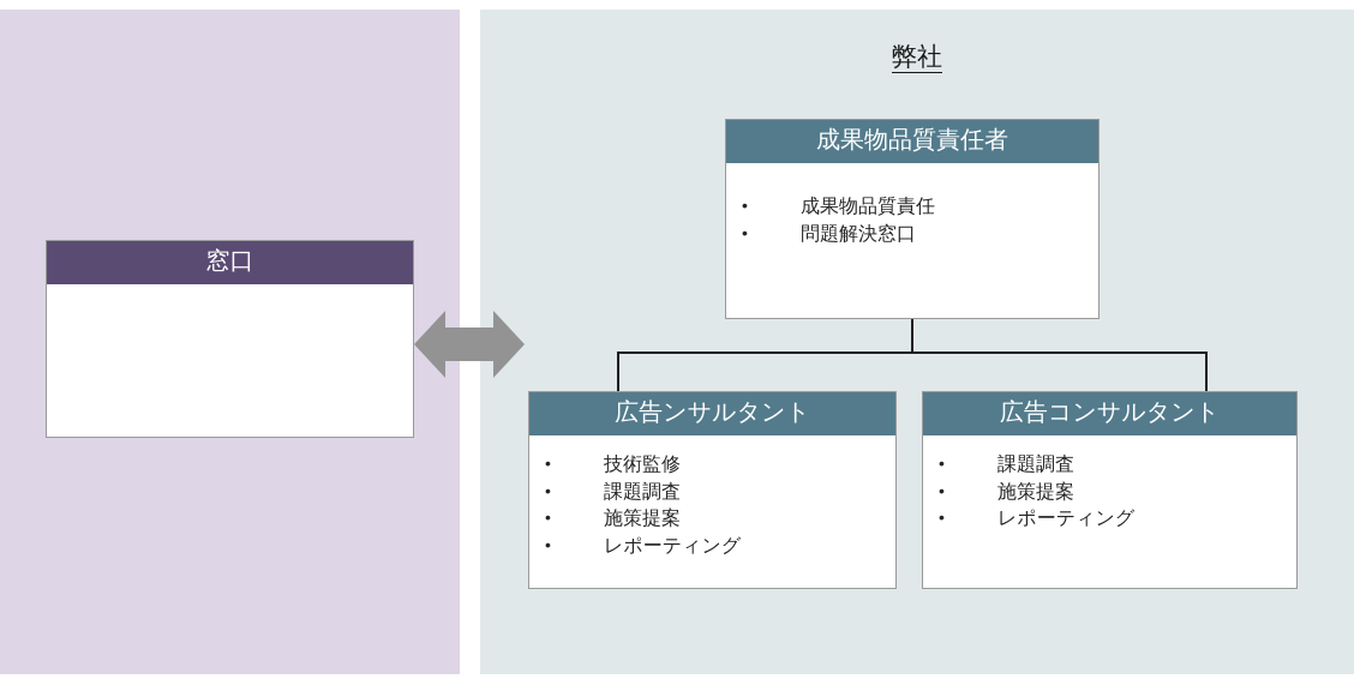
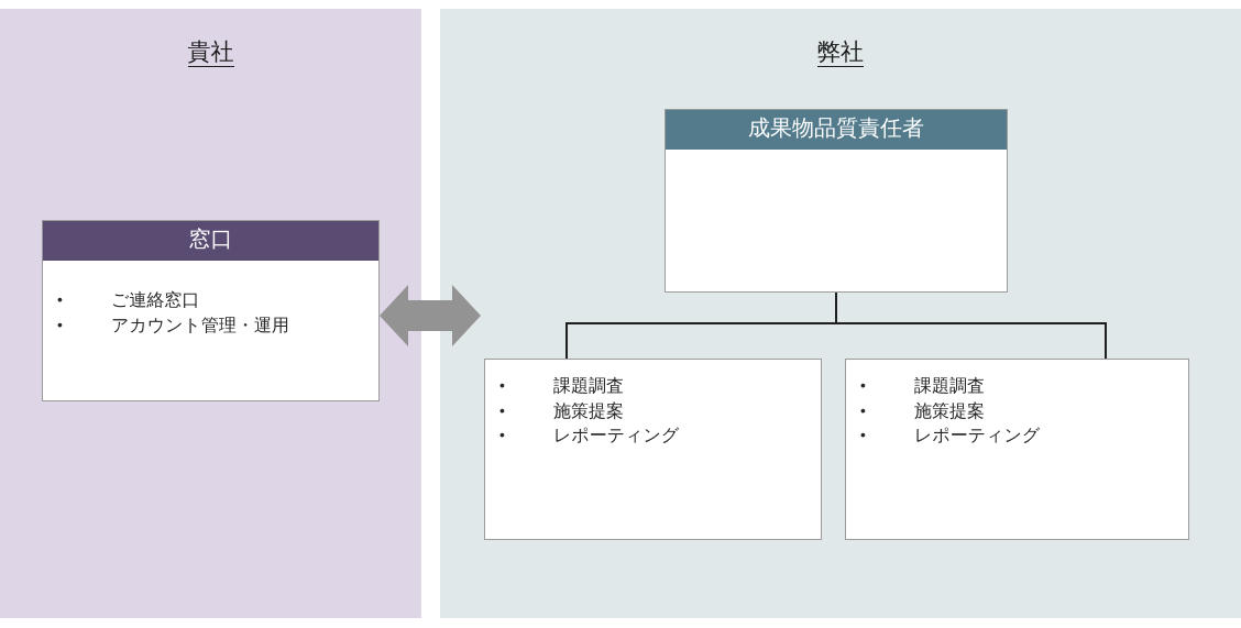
+ 貴社
  窓口
+ ご連絡窓口
+ アカウント管理・運用
  弊社
  成果物品質責任者
- 成果物品質責任
- 問題解決窓口
- 広告ンサルタント
- 技術監修
  課題調査
  施策提案
  レポーティング
- 広告コンサルタント
  課題調査
  施策提案
  レポーティング
